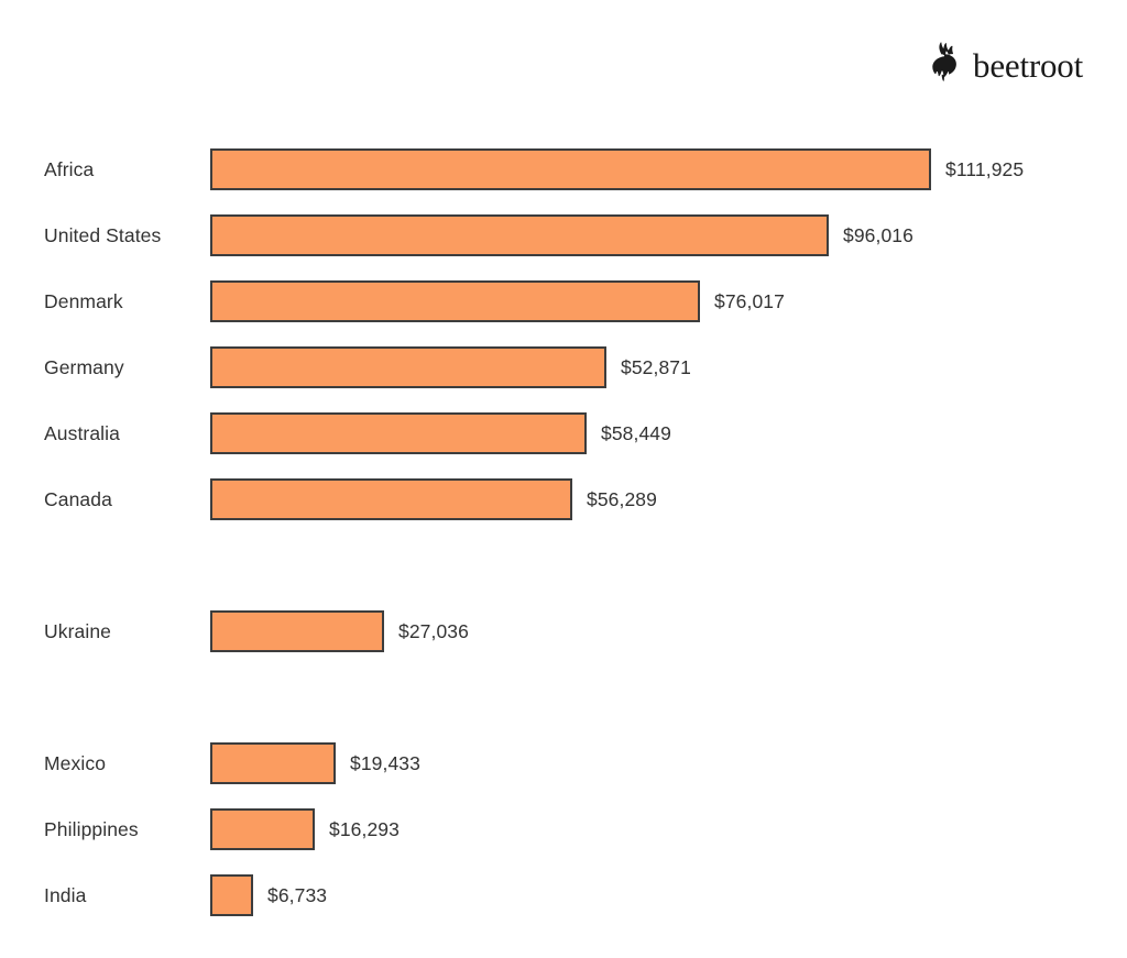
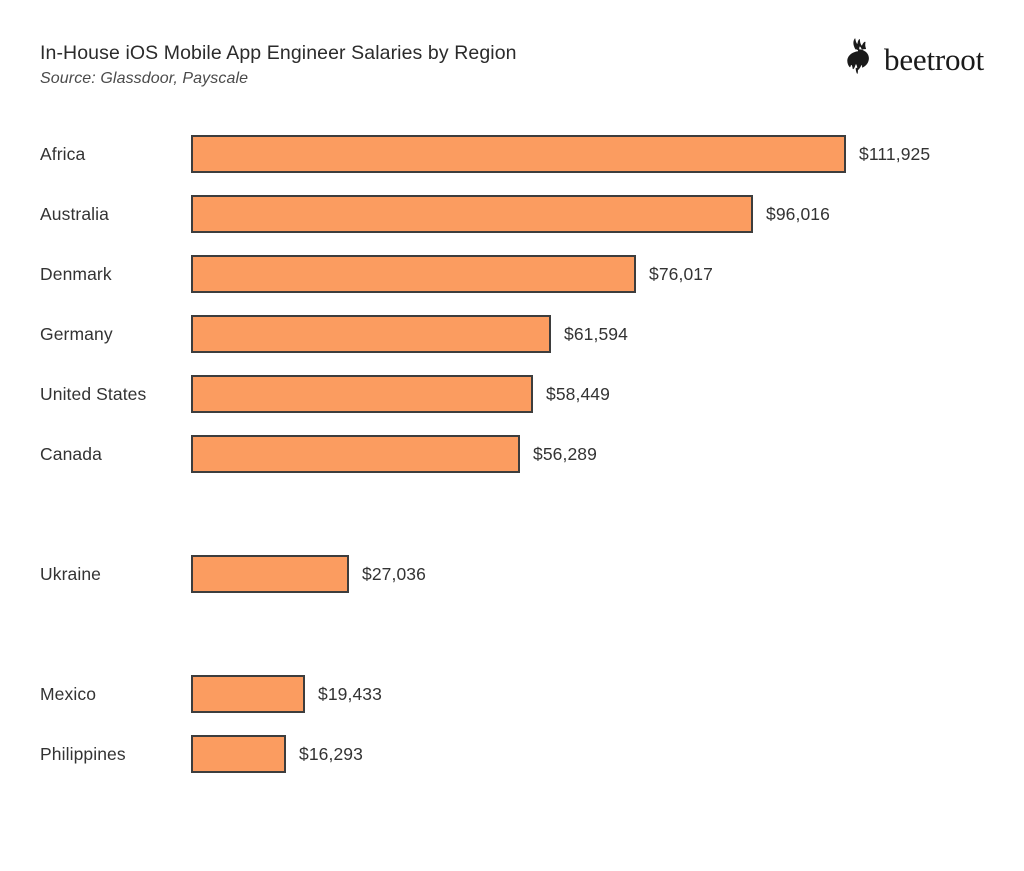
+ In-House iOS Mobile App Engineer Salaries by Region
+ Source: Glassdoor, Payscale
  beetroot
  Africa
  $111,925
- United States
+ Australia
  $96,016
  Denmark
  $76,017
  Germany
- $52,871
+ $61,594
- Australia
+ United States
  $58,449
  Canada
  $56,289
  Ukraine
  $27,036
  Mexico
  $19,433
  Philippines
  $16,293
- India
- $6,733
